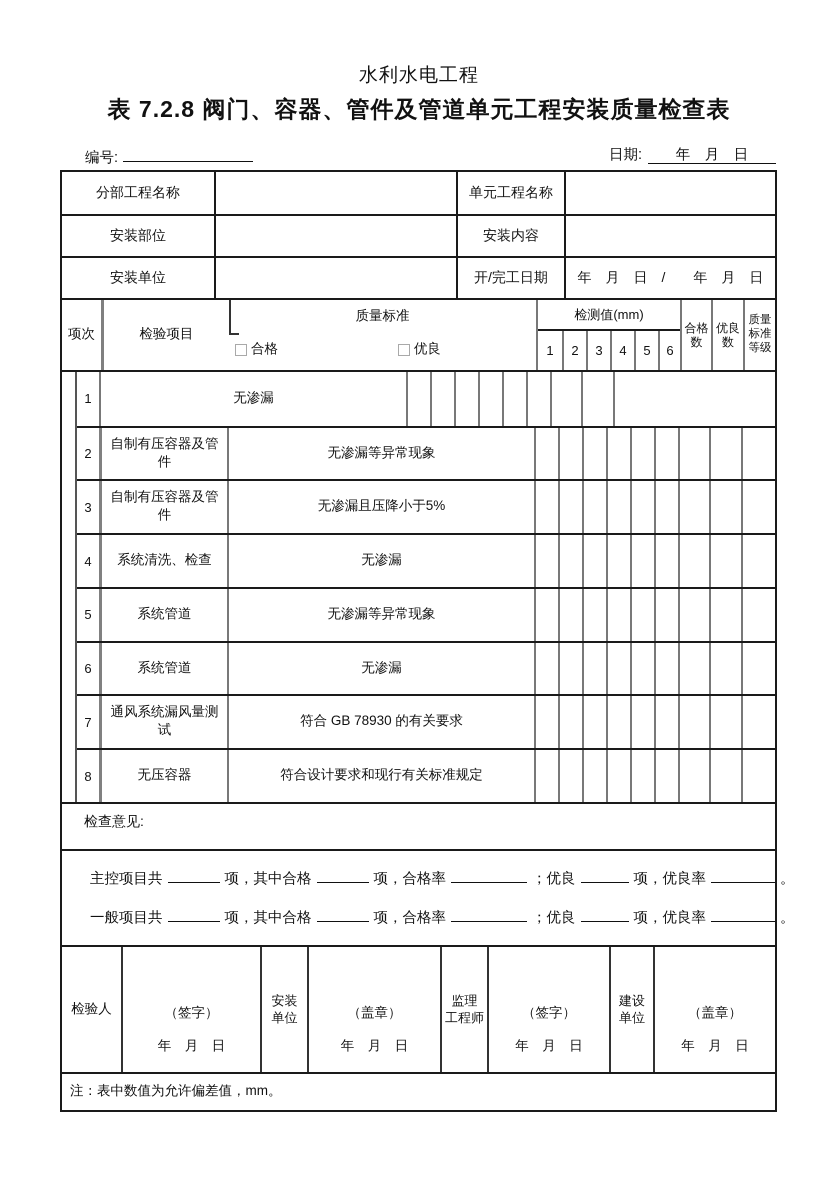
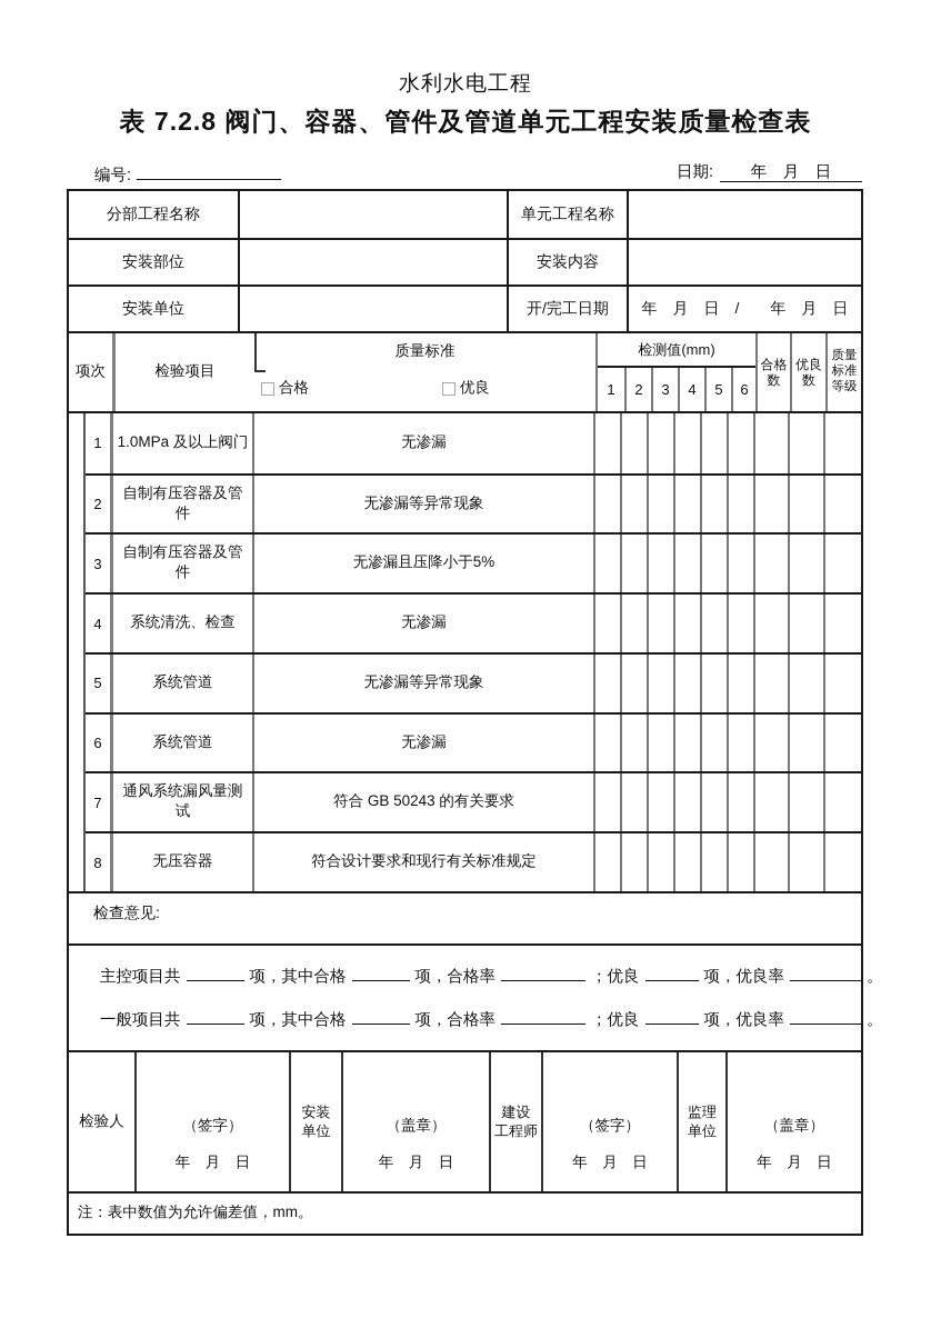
  水利水电工程
  表 7.2.8 阀门、容器、管件及管道单元工程安装质量检查表
  编号:
  日期: 年 月 日
  分部工程名称
  单元工程名称
  安装部位
  安装内容
  安装单位
  开/完工日期
  年 月 日 / 年 月 日
  项次
  检验项目
  质量标准
  合格
  优良
  检测值(mm)
  1
  2
  3
  4
  5
  6
  合格数
  优良数
  质量标准等级
  1
+ 1.0MPa 及以上阀门
  无渗漏
  2
  自制有压容器及管件
  无渗漏等异常现象
  3
  自制有压容器及管件
  无渗漏且压降小于5%
  4
  系统清洗、检查
  无渗漏
  5
  系统管道
  无渗漏等异常现象
  6
  系统管道
  无渗漏
  7
  通风系统漏风量测试
- 符合 GB 78930 的有关要求
+ 符合 GB 50243 的有关要求
  8
  无压容器
  符合设计要求和现行有关标准规定
  检查意见:
  主控项目共 项，其中合格 项，合格率 ；优良 项，优良率 。
  一般项目共 项，其中合格 项，合格率 ；优良 项，优良率 。
  检验人
  （签字）
  年 月 日
  安装
  单位
  （盖章）
  年 月 日
- 监理
+ 建设
  工程师
  （签字）
  年 月 日
- 建设
+ 监理
  单位
  （盖章）
  年 月 日
  注：表中数值为允许偏差值，mm。
